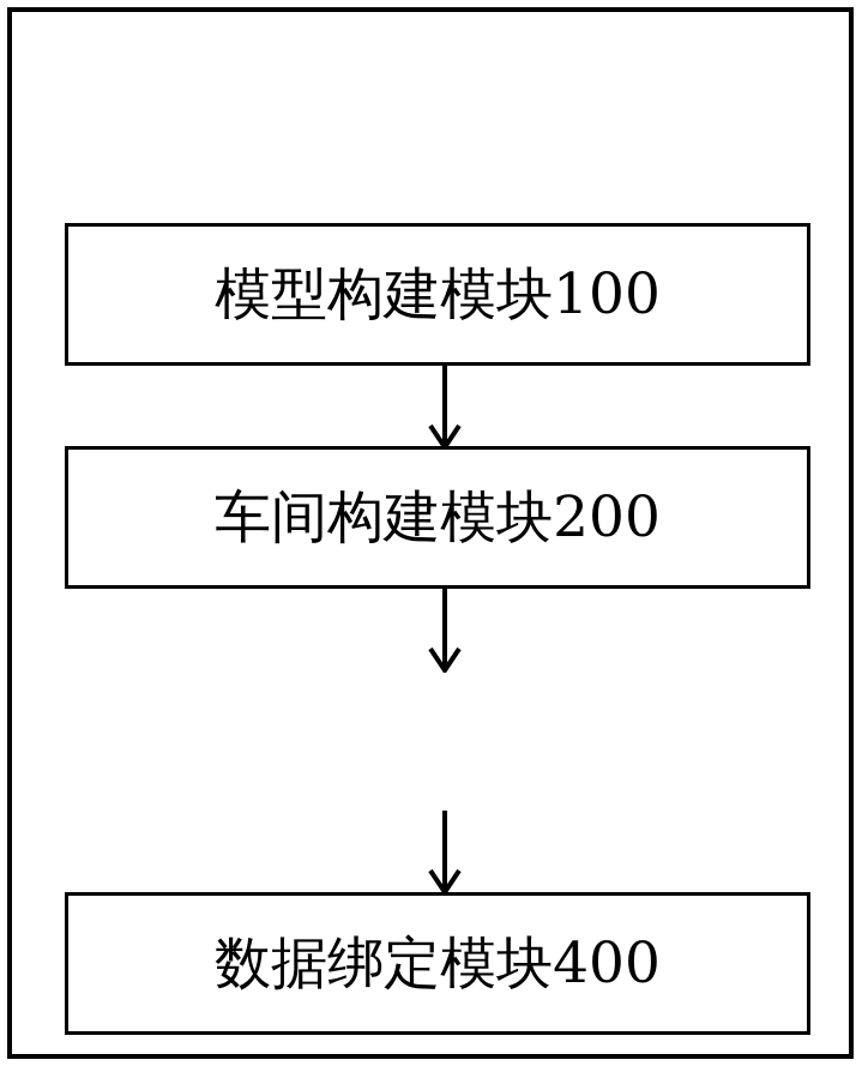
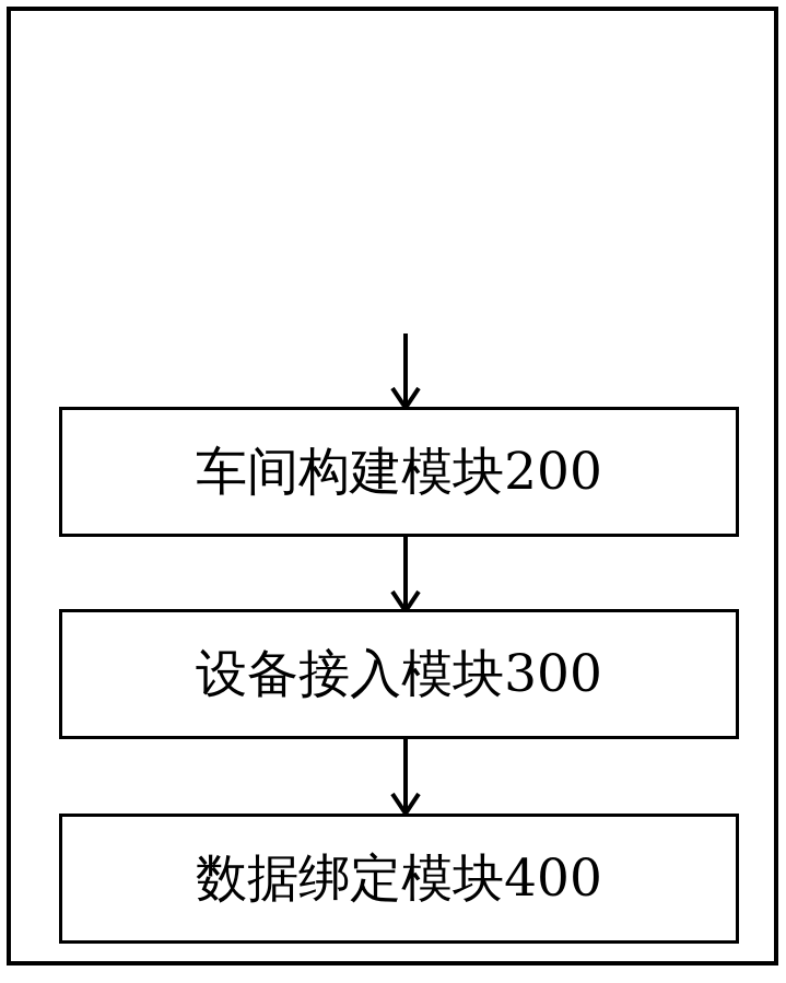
- 模型构建模块100
  车间构建模块200
+ 设备接入模块300
  数据绑定模块400
